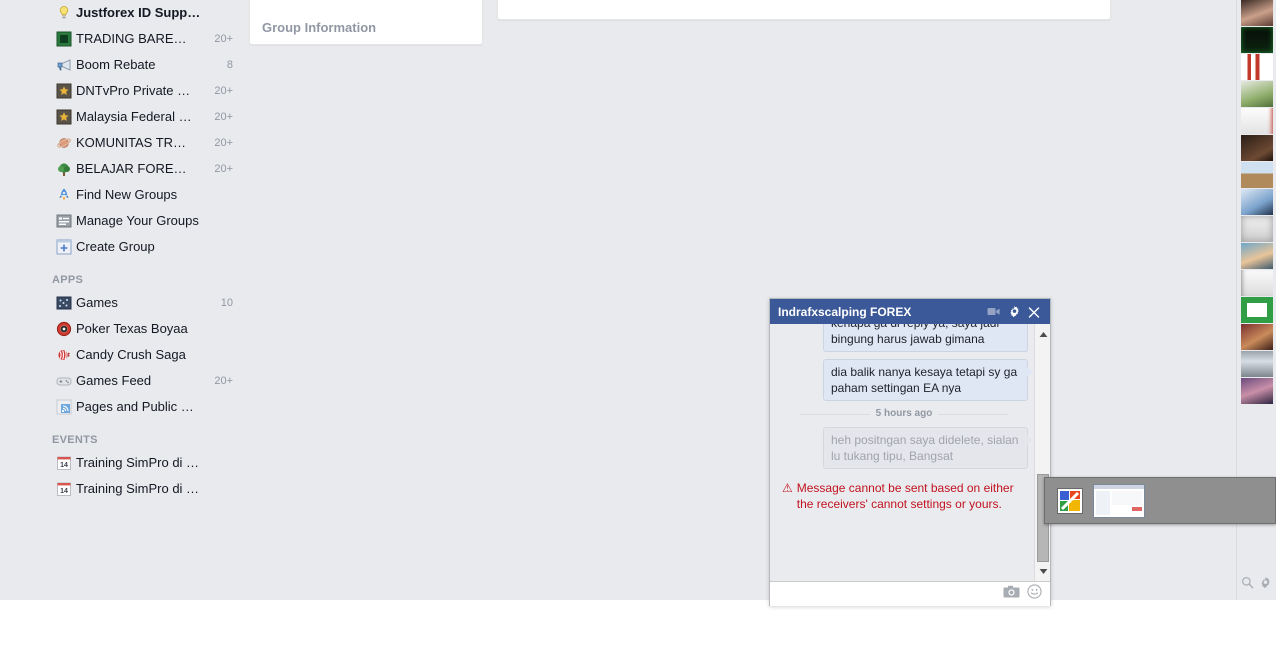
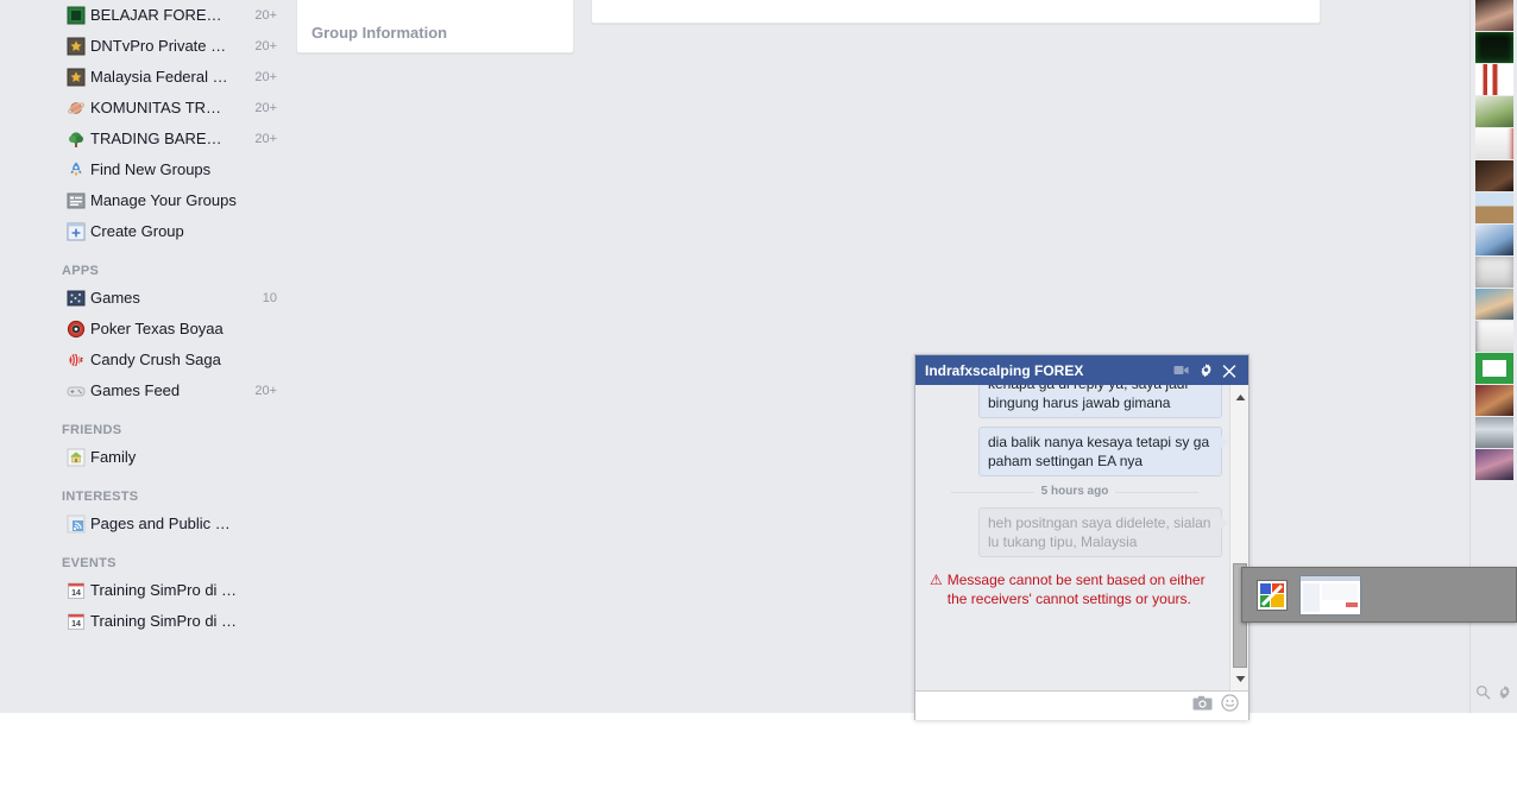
- Justforex ID Supp…
- TRADING BARE…
+ BELAJAR FORE…
  20+
- Boom Rebate
- 8
  DNTvPro Private …
  20+
  Malaysia Federal …
  20+
  KOMUNITAS TR…
  20+
- BELAJAR FORE…
+ TRADING BARE…
  20+
  Find New Groups
  Manage Your Groups
  Create Group
  APPS
  Games
  10
  Poker Texas Boyaa
  Candy Crush Saga
  Games Feed
  20+
+ FRIENDS
+ Family
+ INTERESTS
  Pages and Public …
  EVENTS
  Training SimPro di …
  Training SimPro di …
  Group Information
  Indrafxscalping FOREX
  dia balik nanya kesaya tetapi sy ga paham settingan EA nya
  5 hours ago
- heh positngan saya didelete, sialan lu tukang tipu, Bangsat
+ heh positngan saya didelete, sialan lu tukang tipu, Malaysia
  ⚠
  Message cannot be sent based on either the receivers' cannot settings or yours.
